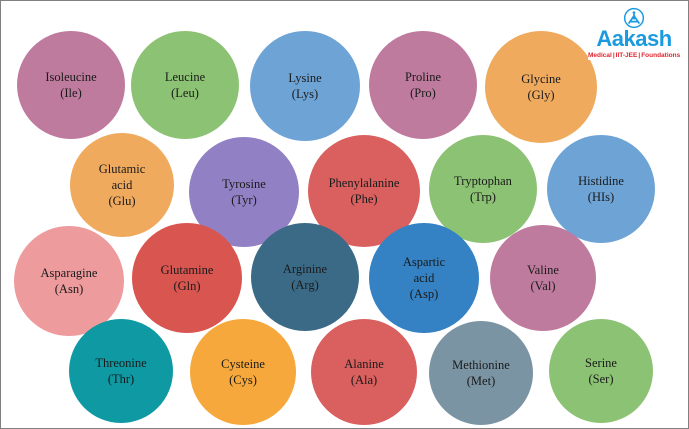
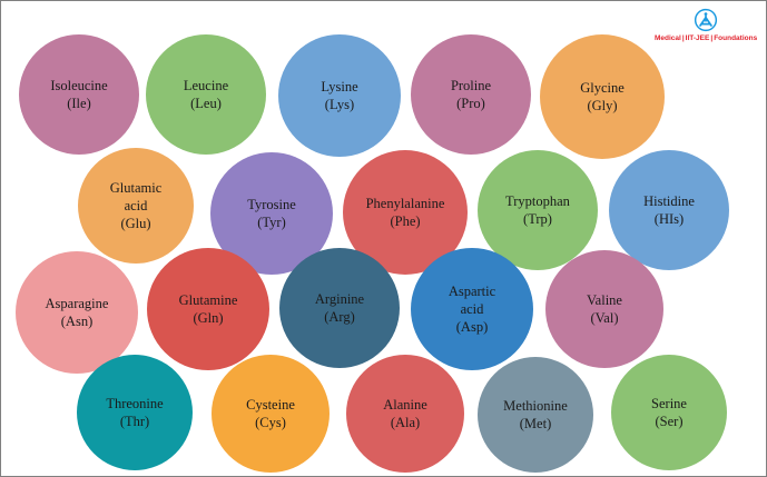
  Isoleucine
  (Ile)
  Leucine
  (Leu)
  Lysine
  (Lys)
  Proline
  (Pro)
  Glycine
  (Gly)
  Glutamic
  acid
  (Glu)
  Tyrosine
  (Tyr)
  Phenylalanine
  (Phe)
  Tryptophan
  (Trp)
  Histidine
  (HIs)
  Asparagine
  (Asn)
  Glutamine
  (Gln)
  Arginine
  (Arg)
  Aspartic
  acid
  (Asp)
  Valine
  (Val)
  Threonine
  (Thr)
  Cysteine
  (Cys)
  Alanine
  (Ala)
  Methionine
  (Met)
  Serine
  (Ser)
- Aakash
